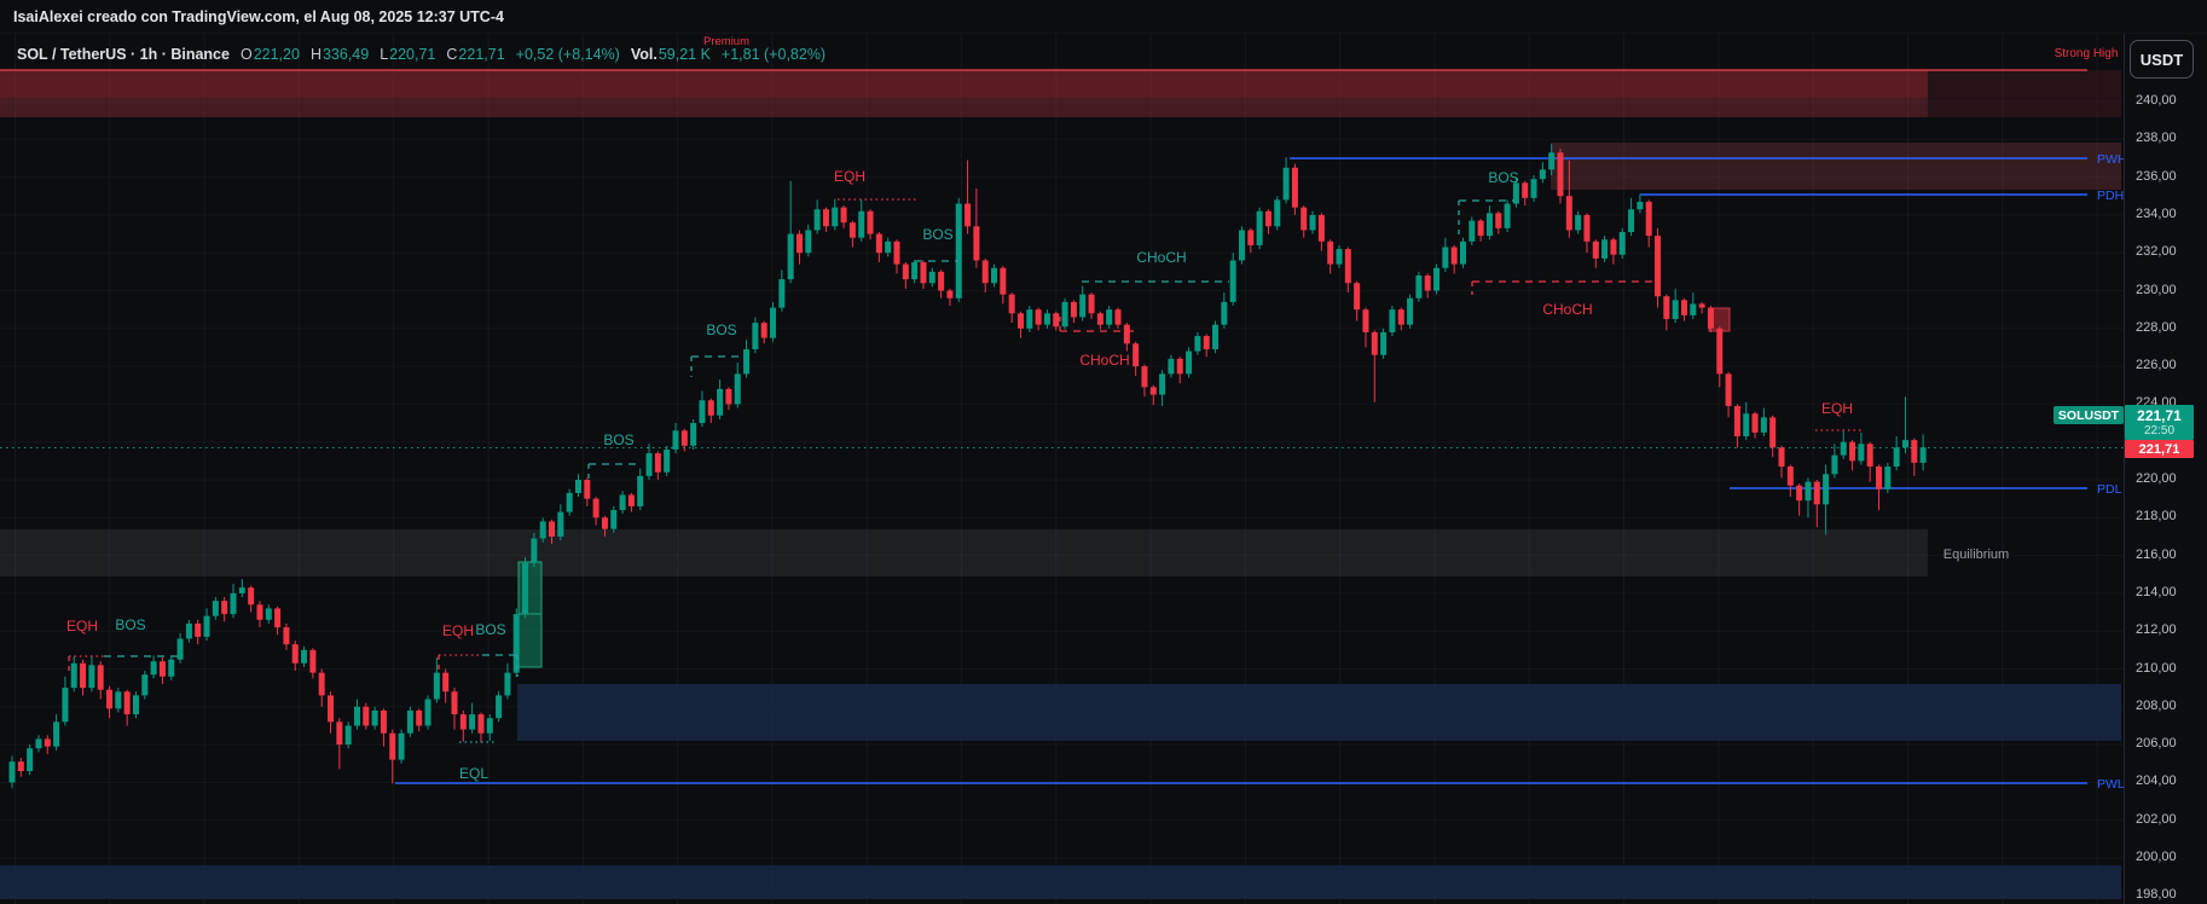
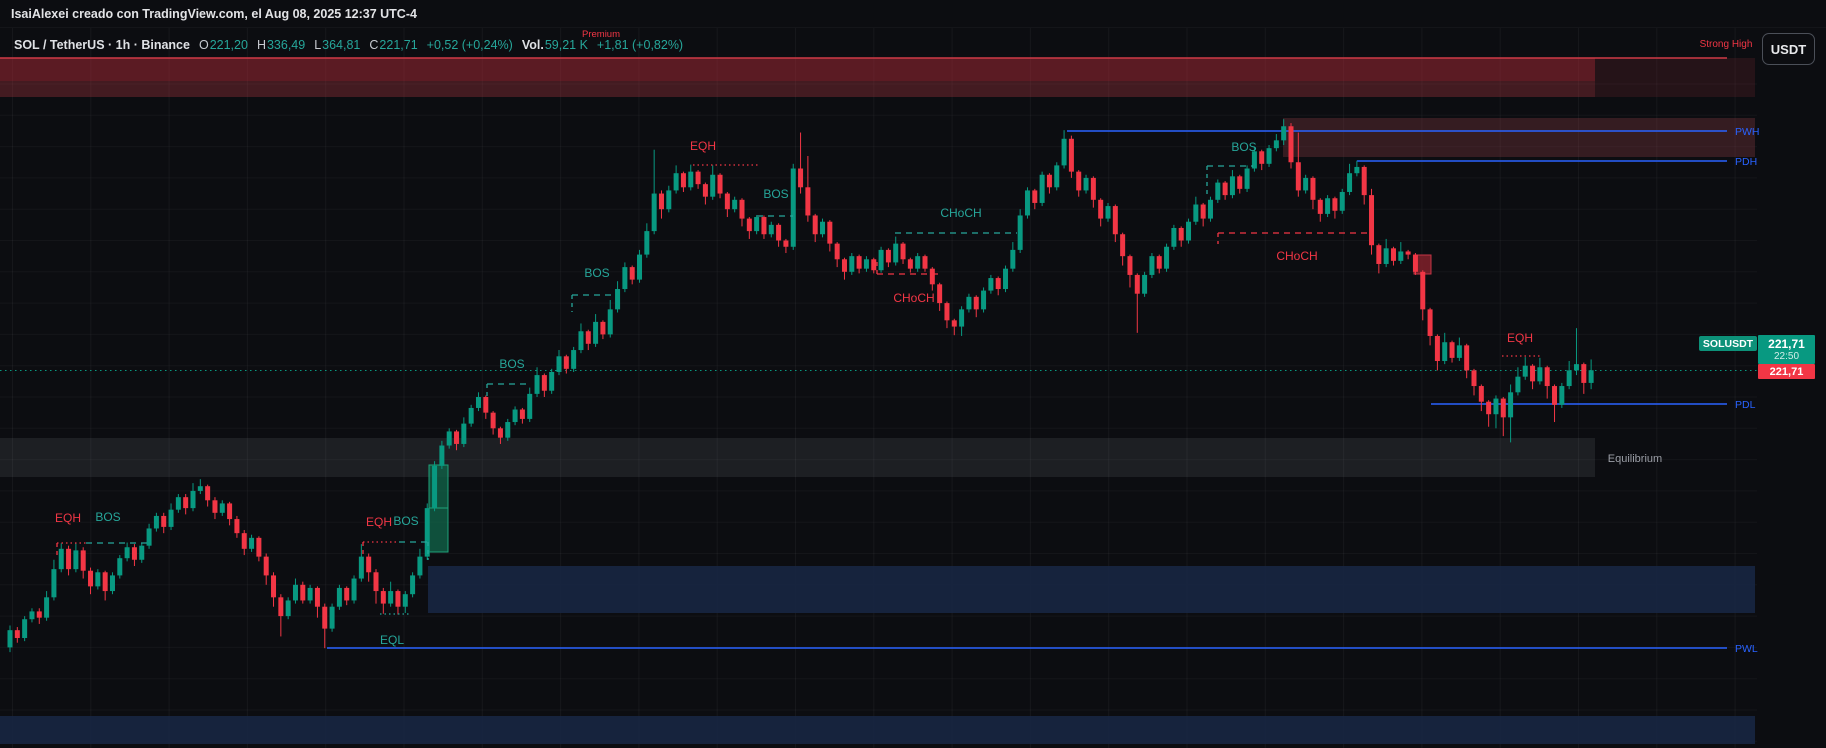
  IsaiAlexei creado con TradingView.com, el Aug 08, 2025 12:37 UTC-4
  PWH
  PDH
  PDL
  PWL
  EQH
  BOS
  EQH
  BOS
  EQL
  BOS
  BOS
  EQH
  BOS
  CHoCH
  CHoCH
  BOS
  CHoCH
  EQH
  Equilibrium
  Strong High
  SOL / TetherUS · 1h · Binance
  O
  221,20
  H
  336,49
  L
- 220,71
+ 364,81
  C
  221,71
- +0,52 (+8,14%)
+ +0,52 (+0,24%)
  Vol.
  59,21 K
  +1,81 (+0,82%)
  Premium
- 240,00
- 238,00
- 236,00
- 234,00
- 232,00
- 230,00
- 228,00
- 226,00
- 224,00
- 220,00
- 218,00
- 216,00
- 214,00
- 212,00
- 210,00
- 208,00
- 206,00
- 204,00
- 202,00
- 200,00
- 198,00
  USDT
  SOLUSDT
  221,71
  22:50
  221,71
